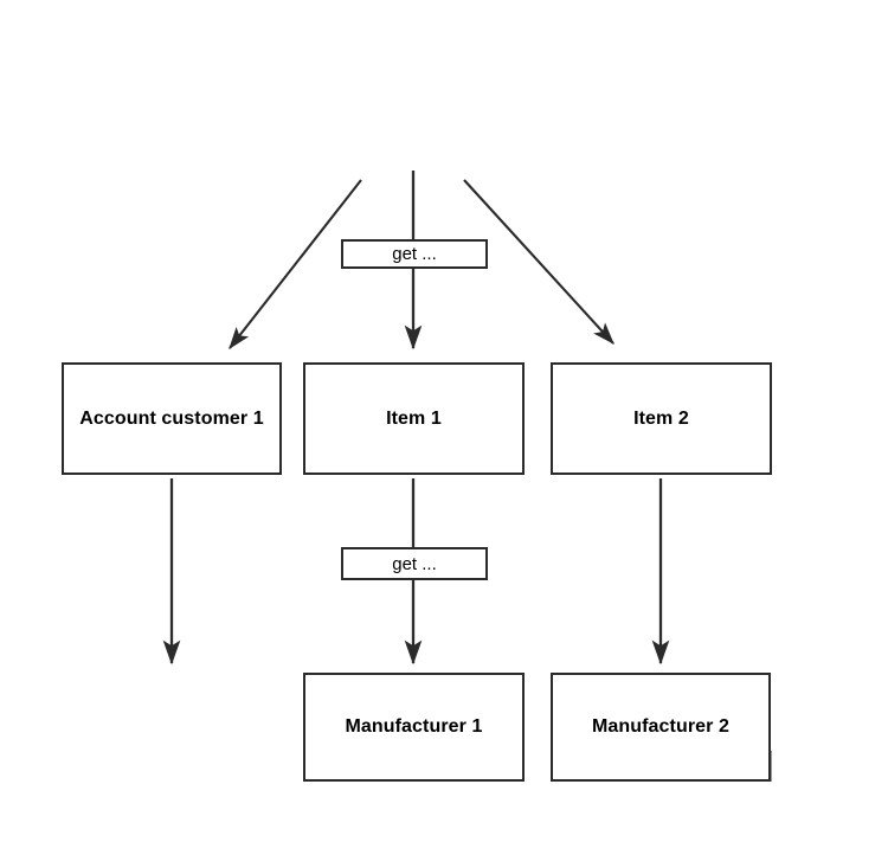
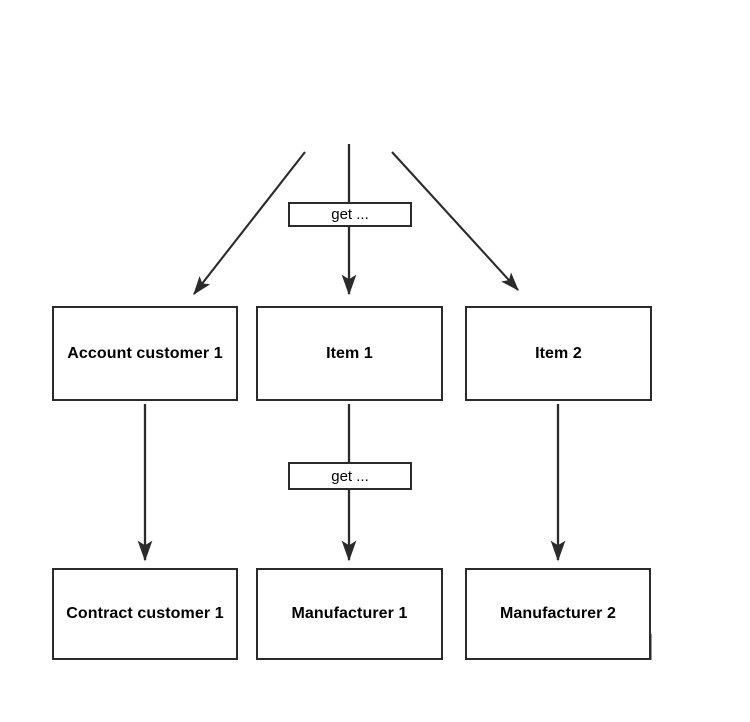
  Account customer 1
  Item 1
  Item 2
+ Contract customer 1
  Manufacturer 1
  Manufacturer 2
  get ...
  get ...
